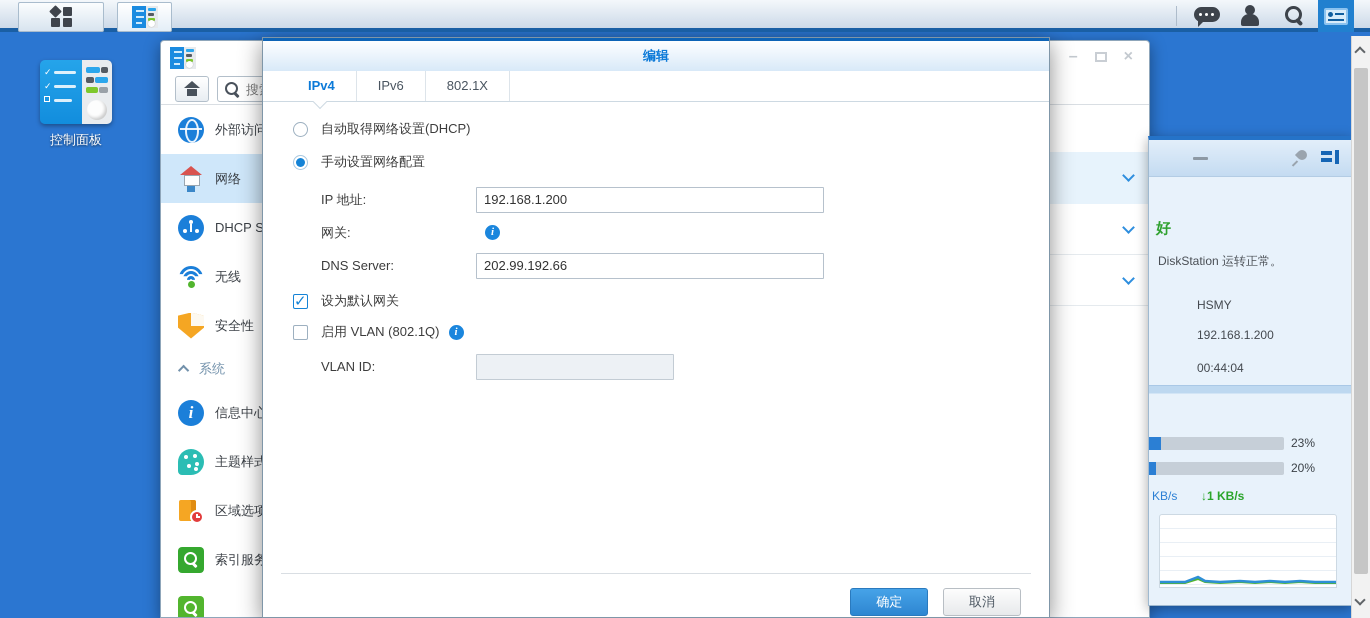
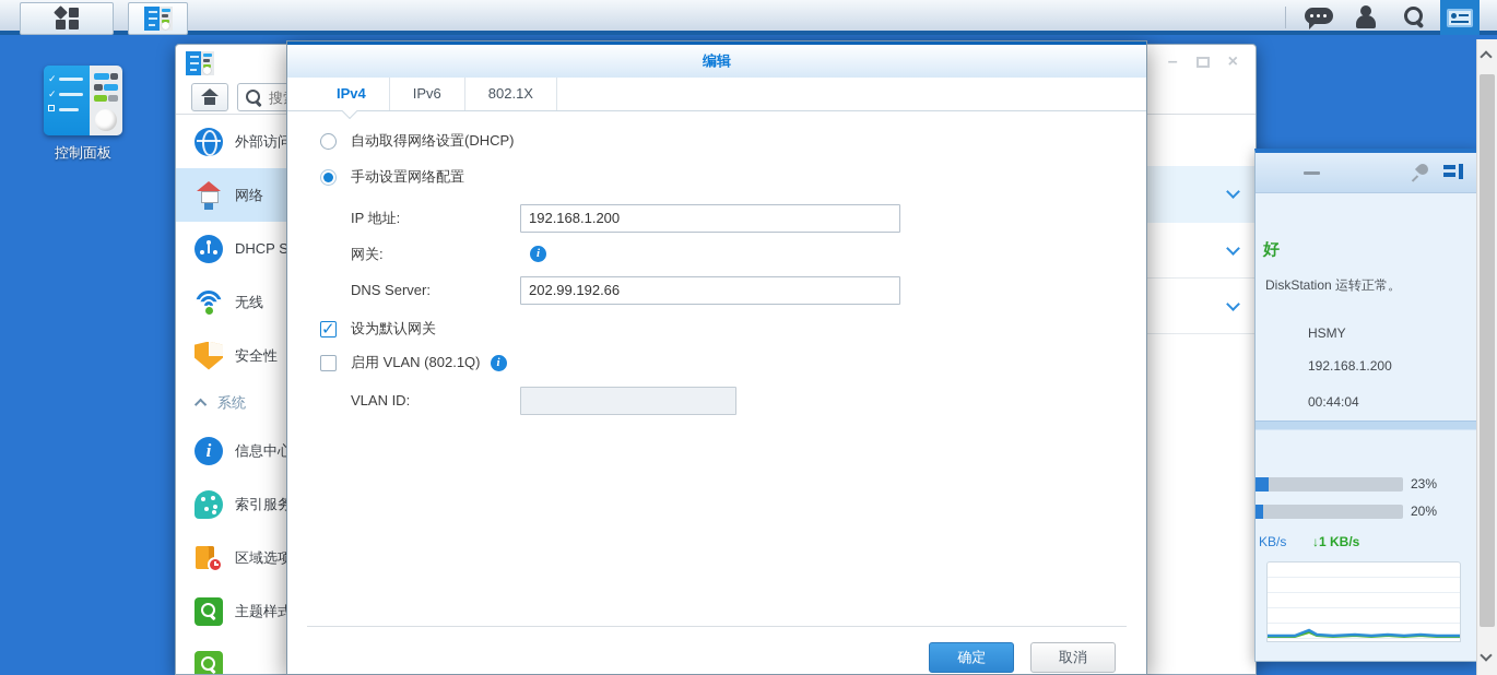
  ✓
  ✓
  控制面板
  –
  ×
  外部访问
  网络
  无线
  安全性
  系统
  i
  信息中心
- 主题样式
+ 索引服务
  区域选项
- 索引服务
+ 主题样式
  编辑
  IPv4
  IPv6
  802.1X
  自动取得网络设置(DHCP)
  手动设置网络配置
  IP 地址:
  192.168.1.200
  网关:
  i
  DNS Server:
  202.99.192.66
  设为默认网关
  启用 VLAN (802.1Q)
  i
  VLAN ID:
  确定 取消
  好
  DiskStation 运转正常。
  HSMY
  192.168.1.200
  00:44:04
  23%
  20%
  KB/s
  ↓1 KB/s
